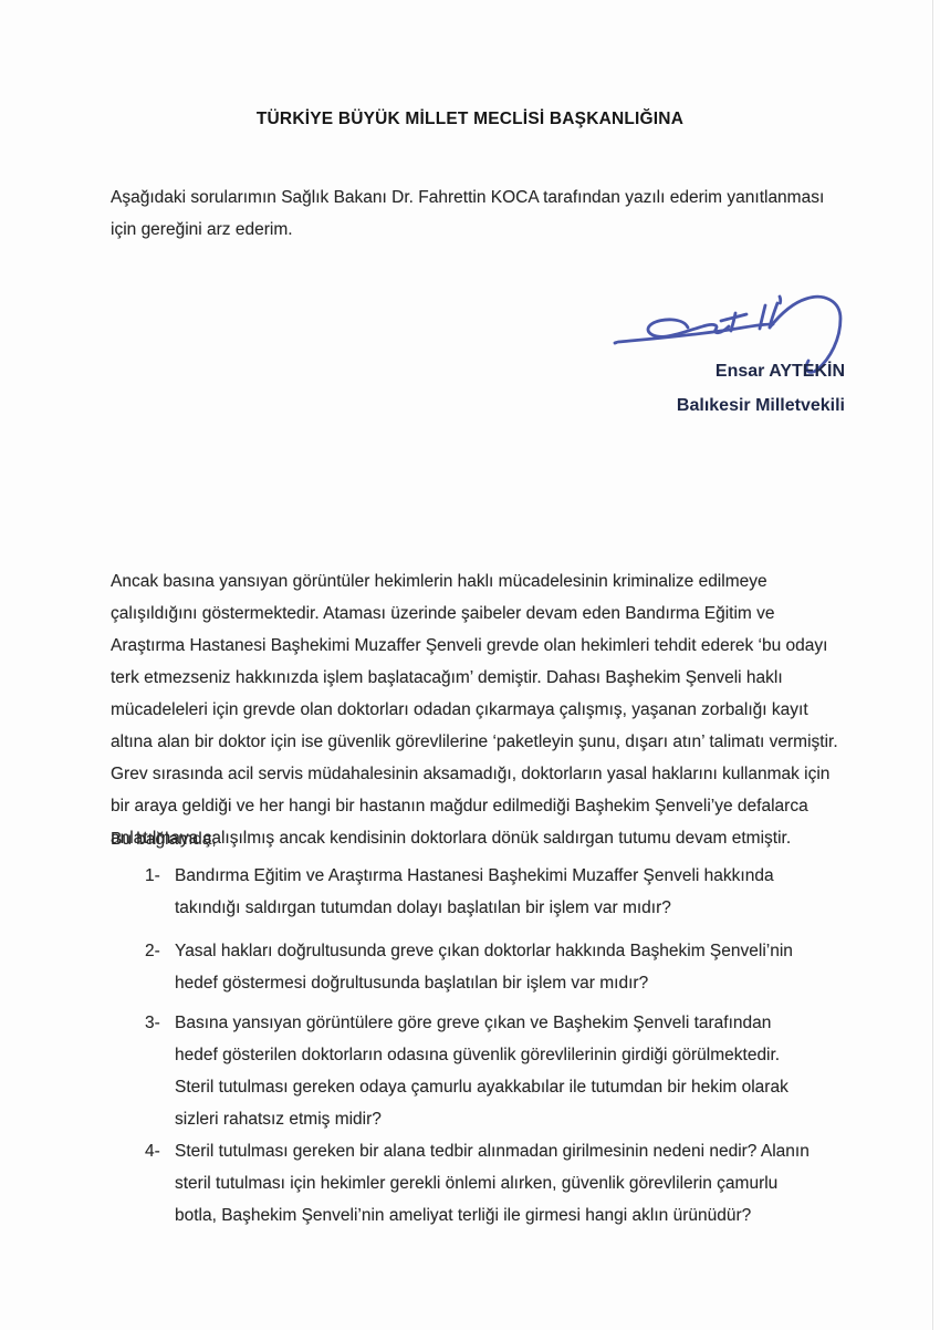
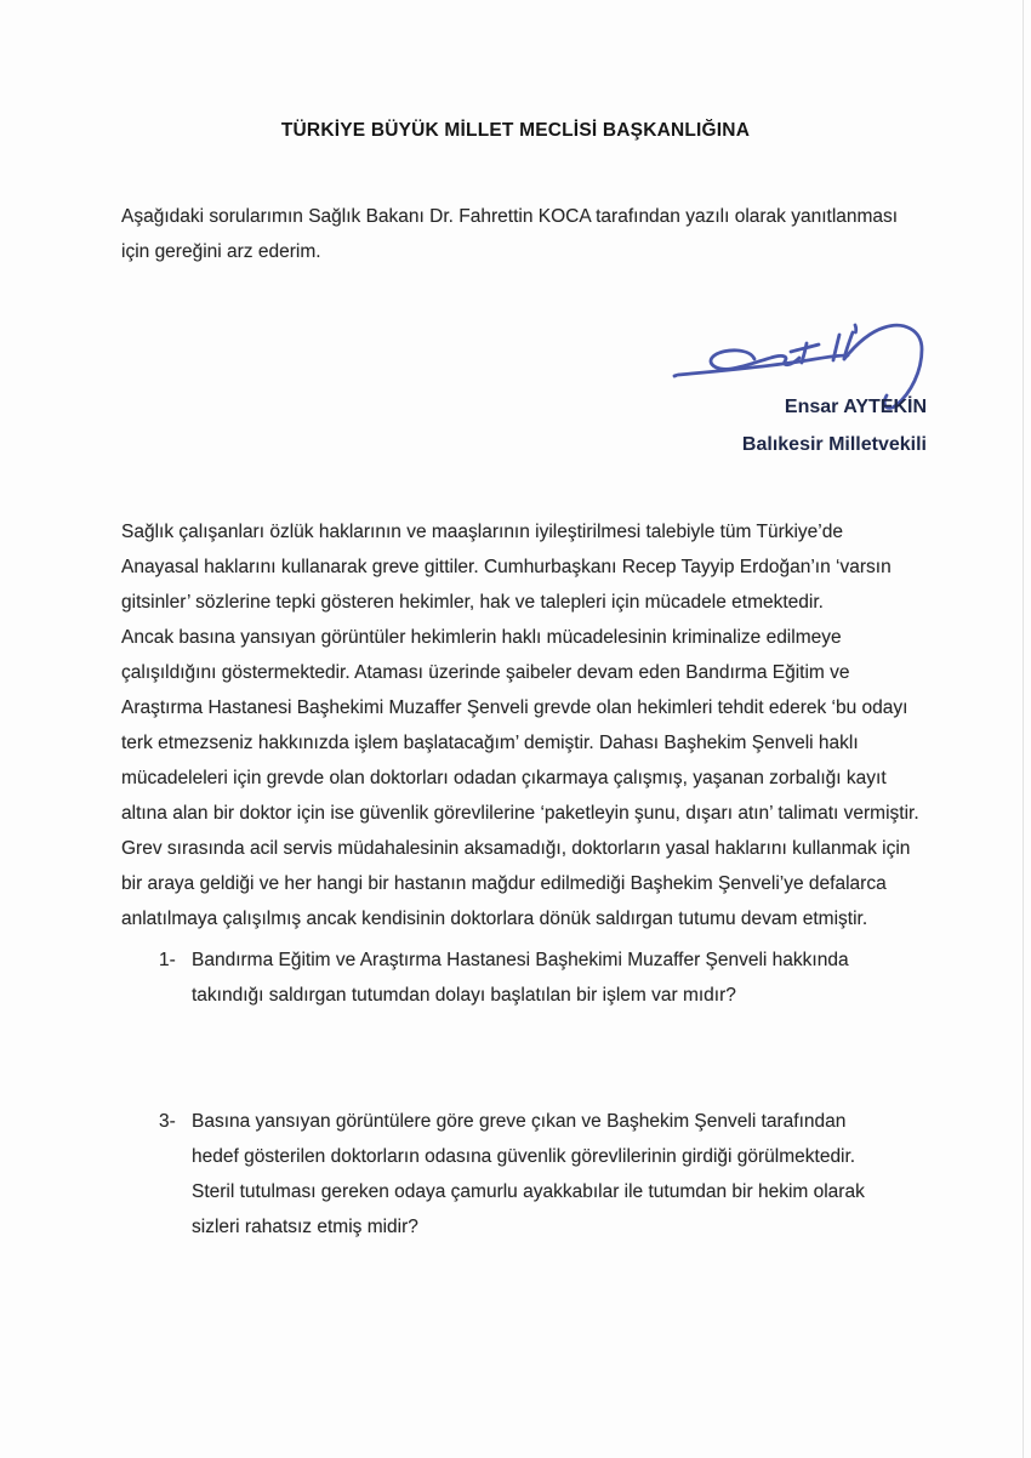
  TÜRKİYE BÜYÜK MİLLET MECLİSİ BAŞKANLIĞINA
- Aşağıdaki sorularımın Sağlık Bakanı Dr. Fahrettin KOCA tarafından yazılı ederim yanıtlanması için gereğini arz ederim.
+ Aşağıdaki sorularımın Sağlık Bakanı Dr. Fahrettin KOCA tarafından yazılı olarak yanıtlanması için gereğini arz ederim.
  Ensar AYTEKİN
  Balıkesir Milletvekili
+ Sağlık çalışanları özlük haklarının ve maaşlarının iyileştirilmesi talebiyle tüm Türkiye’de Anayasal haklarını kullanarak greve gittiler. Cumhurbaşkanı Recep Tayyip Erdoğan’ın ‘varsın gitsinler’ sözlerine tepki gösteren hekimler, hak ve talepleri için mücadele etmektedir.
  Ancak basına yansıyan görüntüler hekimlerin haklı mücadelesinin kriminalize edilmeye çalışıldığını göstermektedir. Ataması üzerinde şaibeler devam eden Bandırma Eğitim ve Araştırma Hastanesi Başhekimi Muzaffer Şenveli grevde olan hekimleri tehdit ederek ‘bu odayı terk etmezseniz hakkınızda işlem başlatacağım’ demiştir. Dahası Başhekim Şenveli haklı mücadeleleri için grevde olan doktorları odadan çıkarmaya çalışmış, yaşanan zorbalığı kayıt altına alan bir doktor için ise güvenlik görevlilerine ‘paketleyin şunu, dışarı atın’ talimatı vermiştir. Grev sırasında acil servis müdahalesinin aksamadığı, doktorların yasal haklarını kullanmak için bir araya geldiği ve her hangi bir hastanın mağdur edilmediği Başhekim Şenveli’ye defalarca anlatılmaya çalışılmış ancak kendisinin doktorlara dönük saldırgan tutumu devam etmiştir.
- Bu bağlamda;
  1-
  Bandırma Eğitim ve Araştırma Hastanesi Başhekimi Muzaffer Şenveli hakkında takındığı saldırgan tutumdan dolayı başlatılan bir işlem var mıdır?
- 2-
- Yasal hakları doğrultusunda greve çıkan doktorlar hakkında Başhekim Şenveli’nin hedef göstermesi doğrultusunda başlatılan bir işlem var mıdır?
  3-
  Basına yansıyan görüntülere göre greve çıkan ve Başhekim Şenveli tarafından hedef gösterilen doktorların odasına güvenlik görevlilerinin girdiği görülmektedir. Steril tutulması gereken odaya çamurlu ayakkabılar ile tutumdan bir hekim olarak sizleri rahatsız etmiş midir?
- 4-
- Steril tutulması gereken bir alana tedbir alınmadan girilmesinin nedeni nedir? Alanın steril tutulması için hekimler gerekli önlemi alırken, güvenlik görevlilerin çamurlu botla, Başhekim Şenveli’nin ameliyat terliği ile girmesi hangi aklın ürünüdür?
